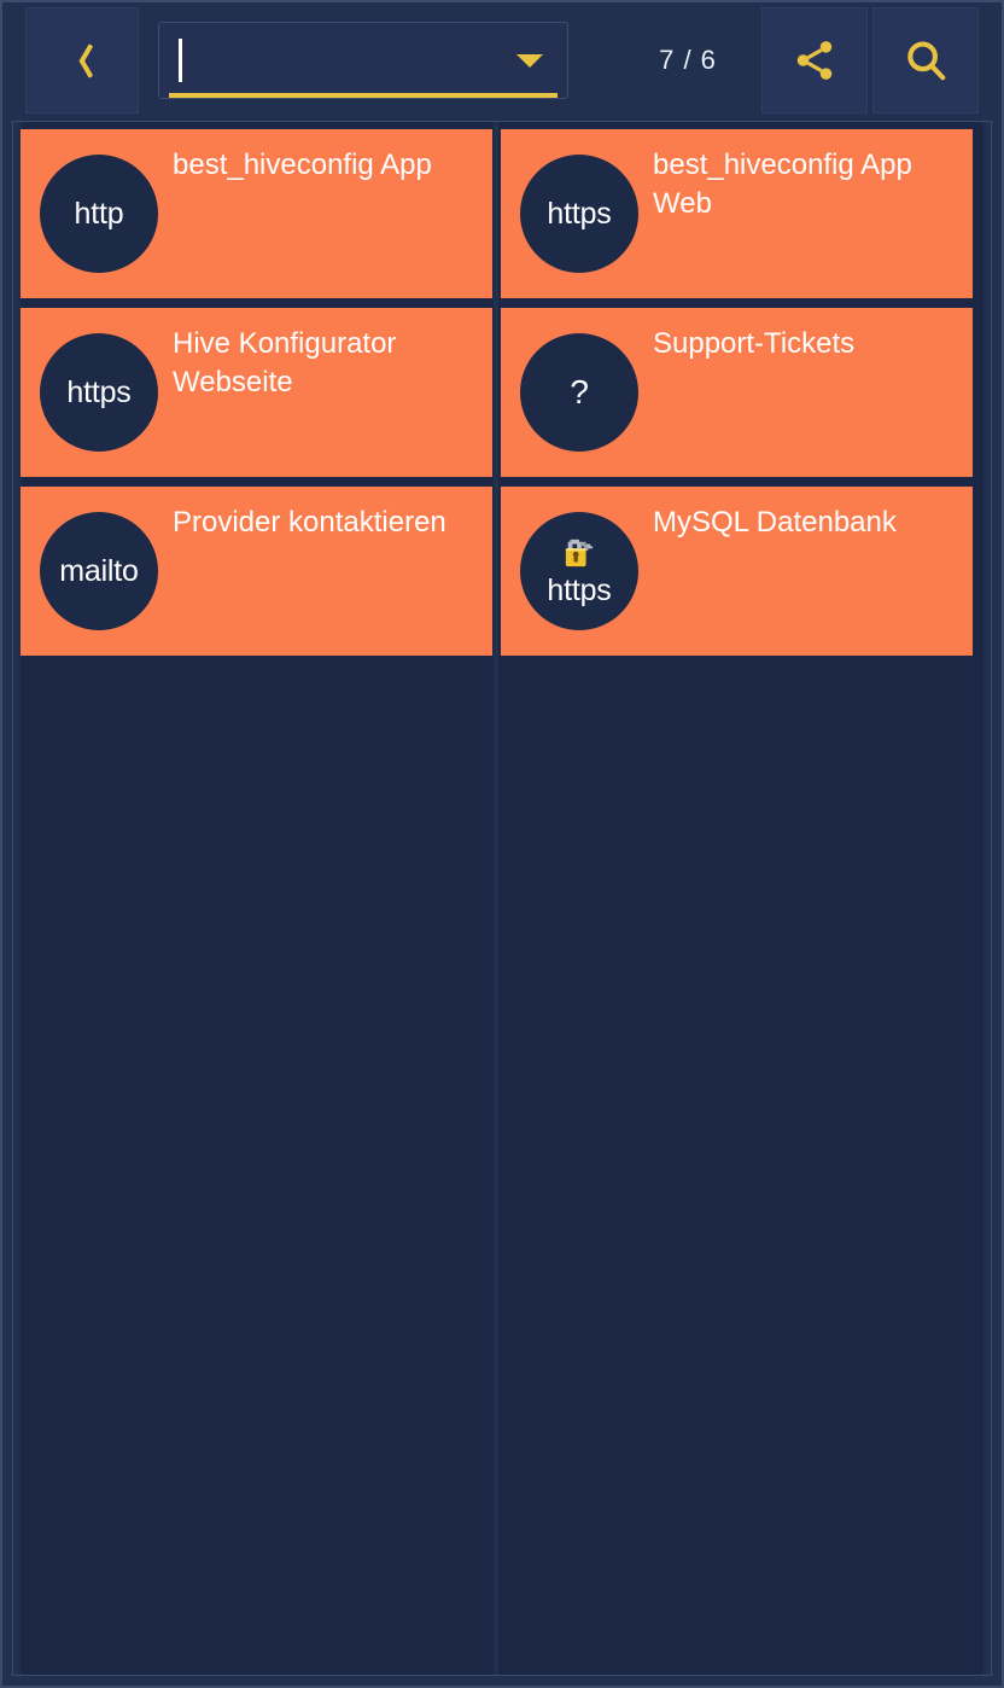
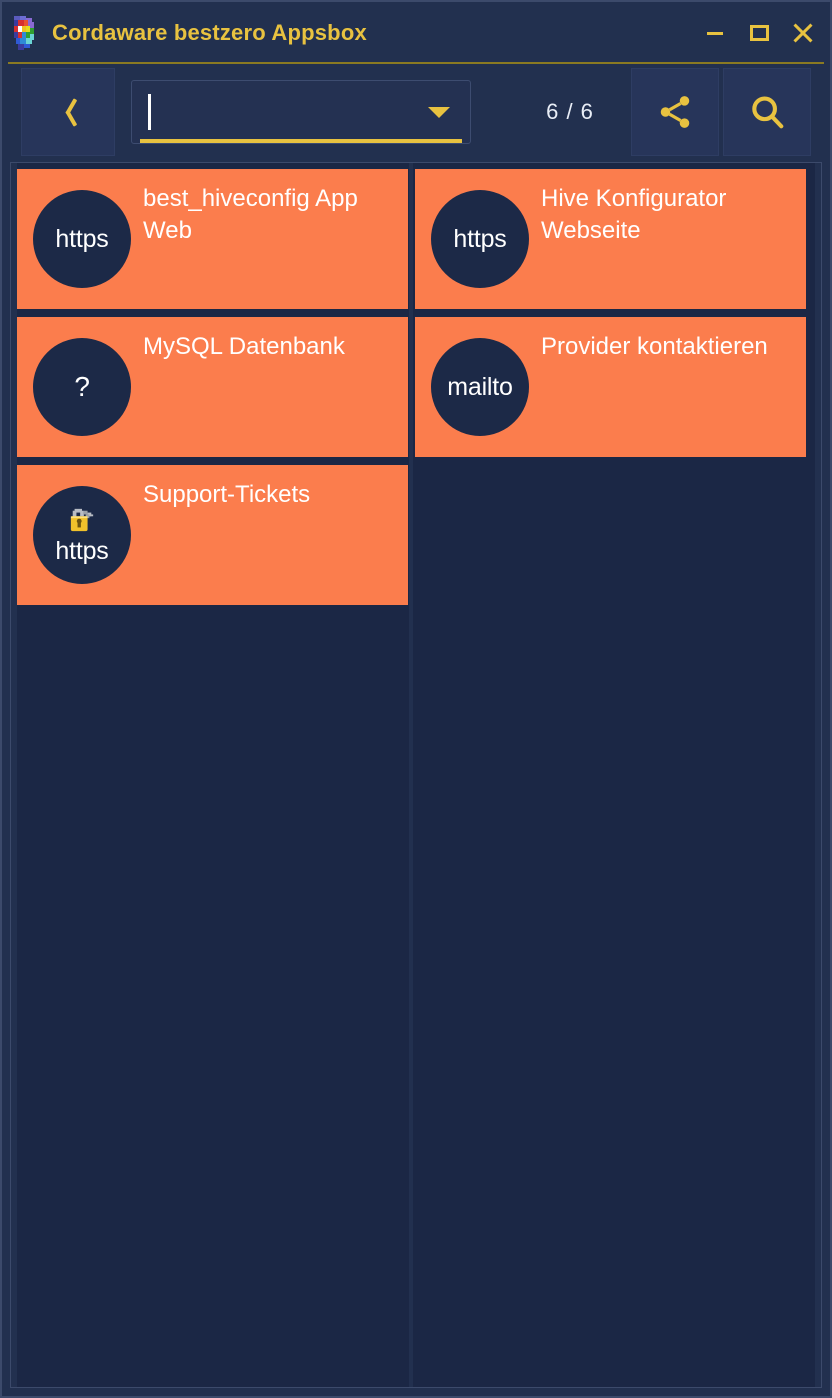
+ Cordaware bestzero Appsbox
- 7 / 6
+ 6 / 6
- http
- best_hiveconfig App
  https
  best_hiveconfig App Web
  https
  Hive Konfigurator Webseite
  ?
- Support-Tickets
+ MySQL Datenbank
  mailto
  Provider kontaktieren
  https
- MySQL Datenbank
+ Support-Tickets
